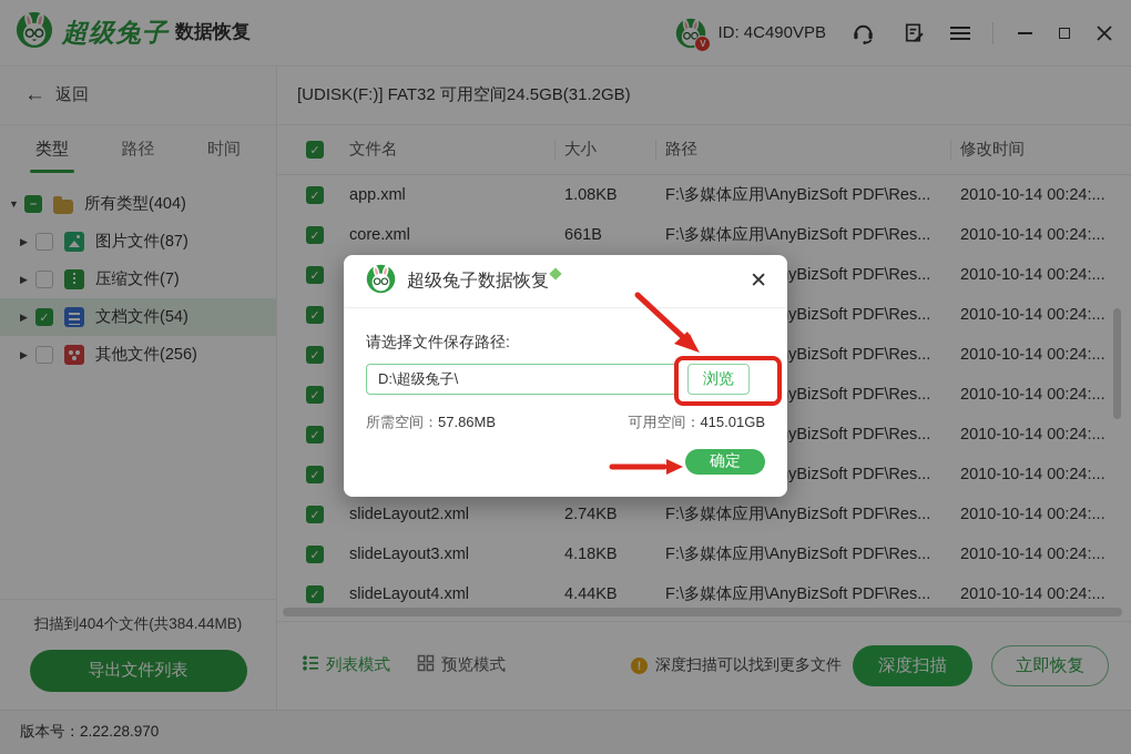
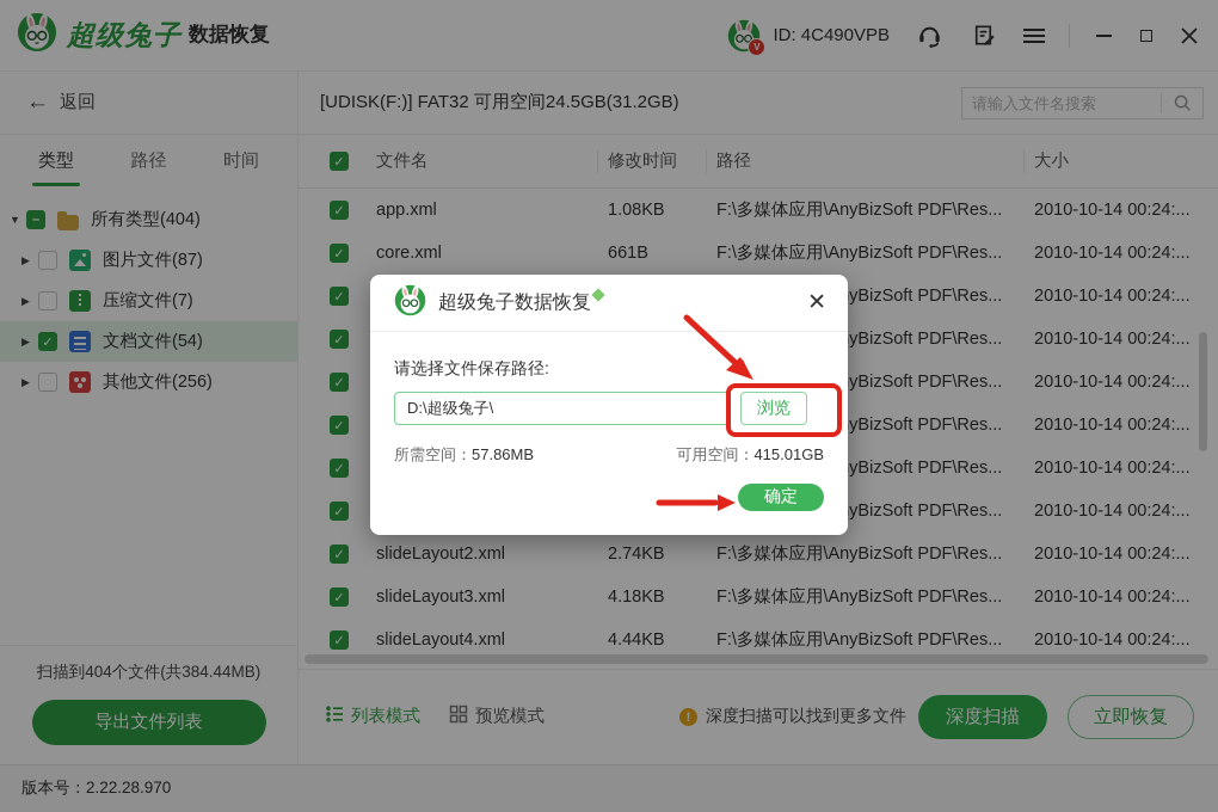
  超级兔子
  数据恢复
  V
  ID: 4C490VPB
  ←
  返回
  类型
  路径
  时间
  ▼
  所有类型(404)
  ▶
  图片文件(87)
  ▶
  压缩文件(7)
  ▶
  文档文件(54)
  ▶
  其他文件(256)
  扫描到404个文件(共384.44MB)
  导出文件列表
  [UDISK(F:)] FAT32 可用空间24.5GB(31.2GB)
+ 请输入文件名搜索
  文件名
- 大小
+ 修改时间
  路径
- 修改时间
+ 大小
  app.xml
  1.08KB
  F:\多媒体应用\AnyBizSoft PDF\Res...
  2010-10-14 00:24:...
  core.xml
  661B
  F:\多媒体应用\AnyBizSoft PDF\Res...
  2010-10-14 00:24:...
  2010-10-14 00:24:...
  2010-10-14 00:24:...
  2010-10-14 00:24:...
  2010-10-14 00:24:...
  2010-10-14 00:24:...
  2010-10-14 00:24:...
  slideLayout2.xml
  2.74KB
  F:\多媒体应用\AnyBizSoft PDF\Res...
  2010-10-14 00:24:...
  slideLayout3.xml
  4.18KB
  F:\多媒体应用\AnyBizSoft PDF\Res...
  2010-10-14 00:24:...
  slideLayout4.xml
  4.44KB
  F:\多媒体应用\AnyBizSoft PDF\Res...
  2010-10-14 00:24:...
  列表模式
  预览模式
  !
  深度扫描可以找到更多文件
  深度扫描
  立即恢复
  版本号：2.22.28.970
  超级兔子数据恢复
  ✕
  请选择文件保存路径:
  D:\超级兔子\
  浏览
  所需空间：57.86MB
  可用空间：415.01GB
  确定
